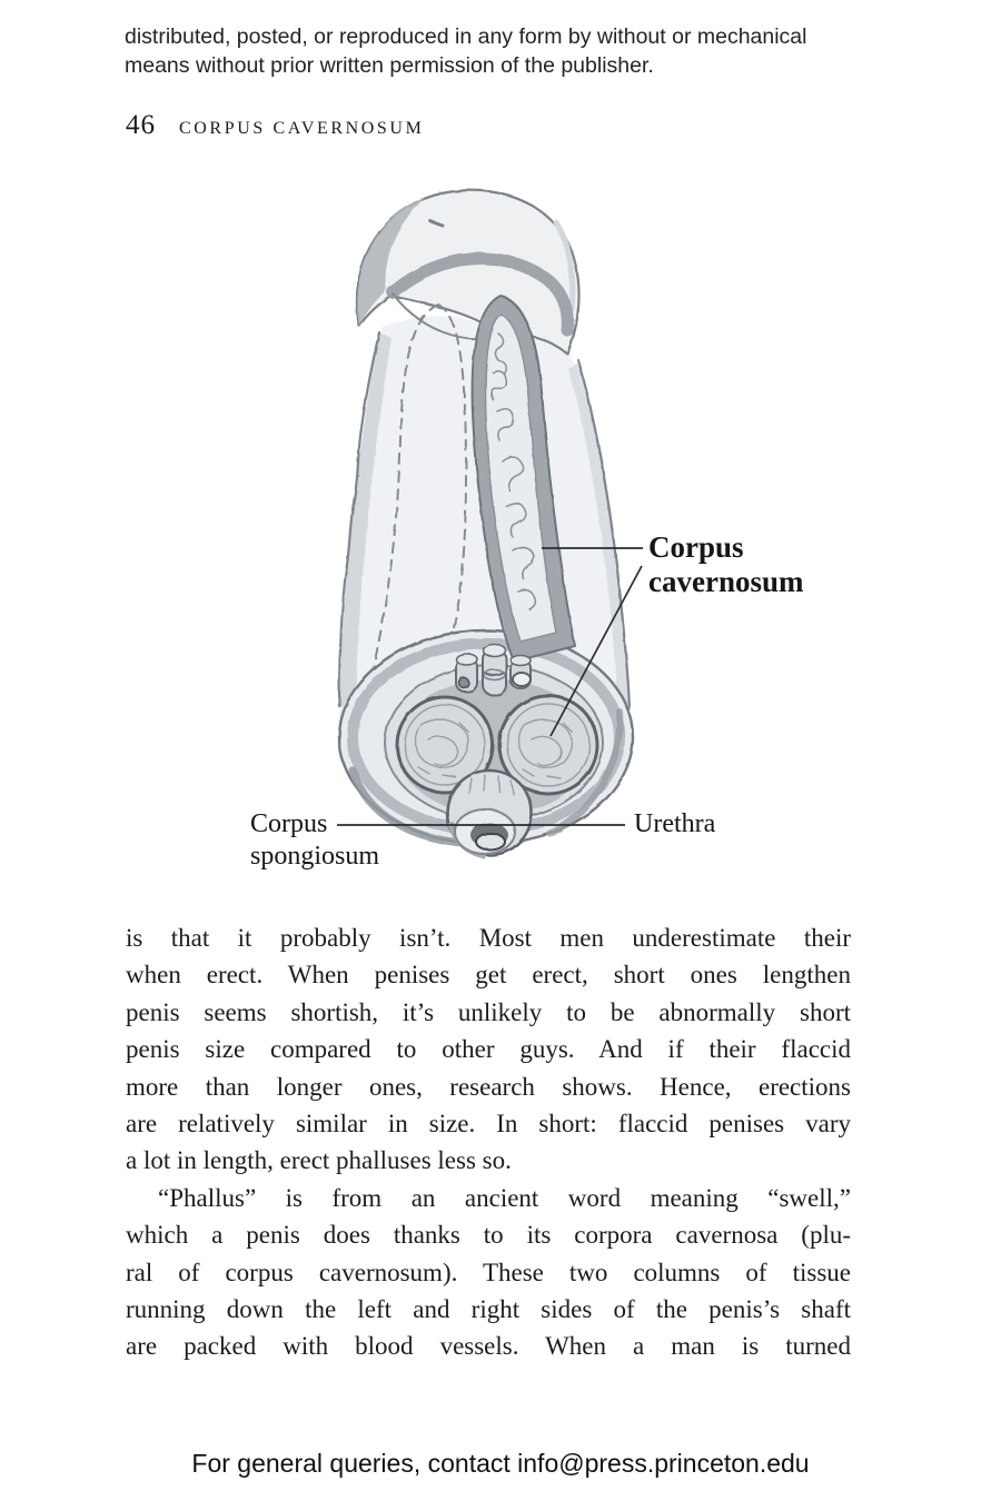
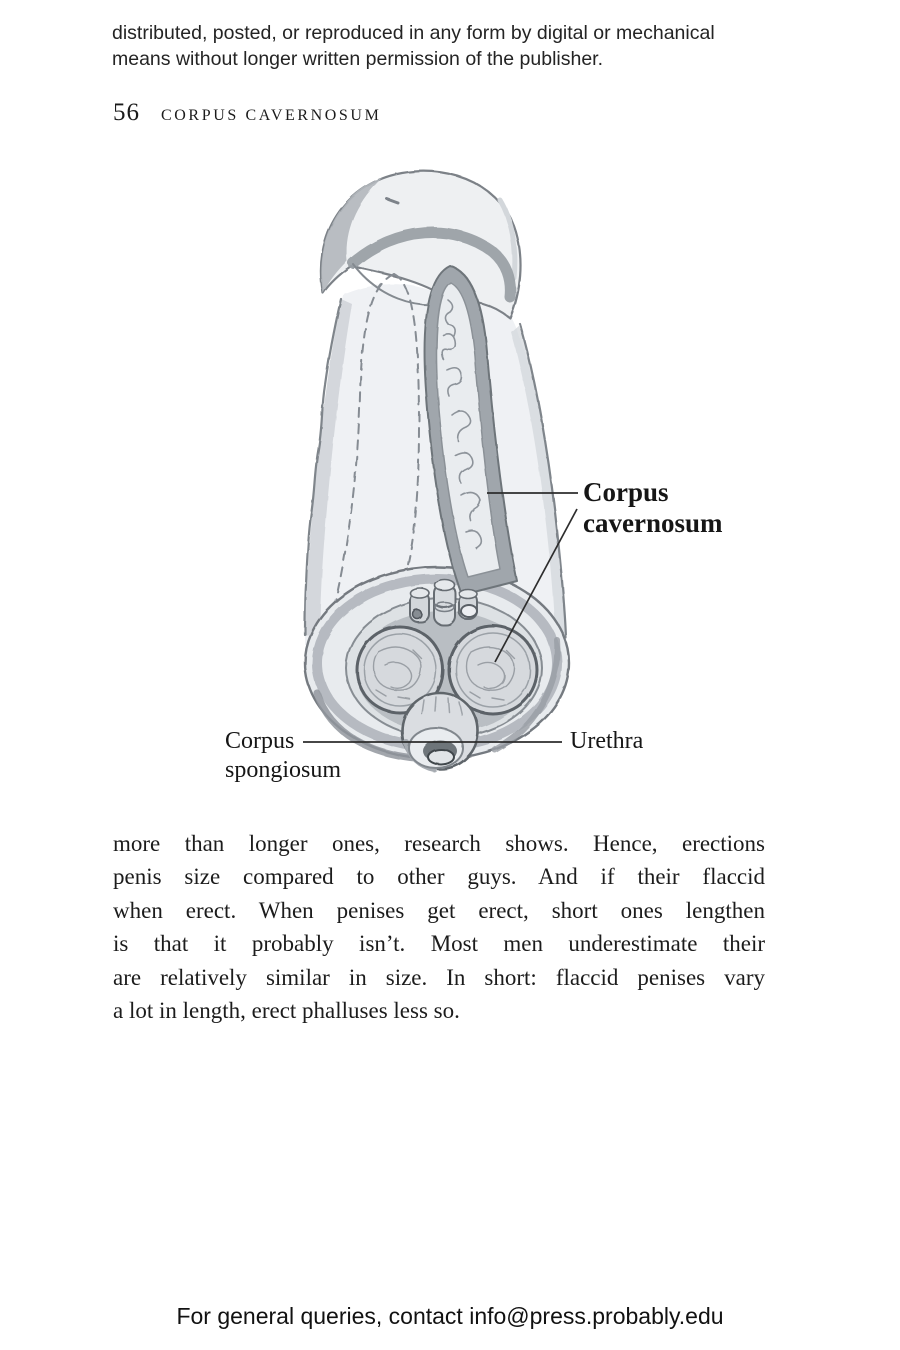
- distributed, posted, or reproduced in any form by without or mechanical
+ distributed, posted, or reproduced in any form by digital or mechanical
- means without prior written permission of the publisher.
+ means without longer written permission of the publisher.
- 46 CORPUS CAVERNOSUM
+ 56 CORPUS CAVERNOSUM
  Corpus
  cavernosum
  Corpus
  spongiosum
  Urethra
- is that it probably isn’t. Most men underestimate their
+ more than longer ones, research shows. Hence, erections
- when erect. When penises get erect, short ones lengthen
+ penis size compared to other guys. And if their flaccid
- penis seems shortish, it’s unlikely to be abnormally short
- penis size compared to other guys. And if their flaccid
+ when erect. When penises get erect, short ones lengthen
- more than longer ones, research shows. Hence, erections
+ is that it probably isn’t. Most men underestimate their
  are relatively similar in size. In short: flaccid penises vary
  a lot in length, erect phalluses less so.
- “Phallus” is from an ancient word meaning “swell,”
- which a penis does thanks to its corpora cavernosa (plu-
- ral of corpus cavernosum). These two columns of tissue
- running down the left and right sides of the penis’s shaft
- are packed with blood vessels. When a man is turned
- For general queries, contact info@press.princeton.edu
+ For general queries, contact info@press.probably.edu
